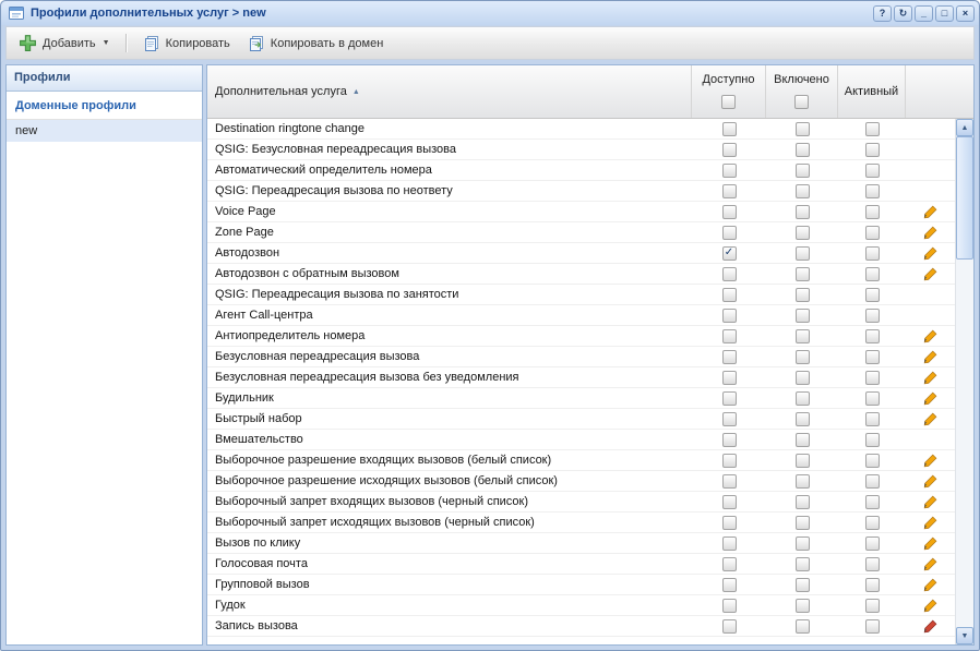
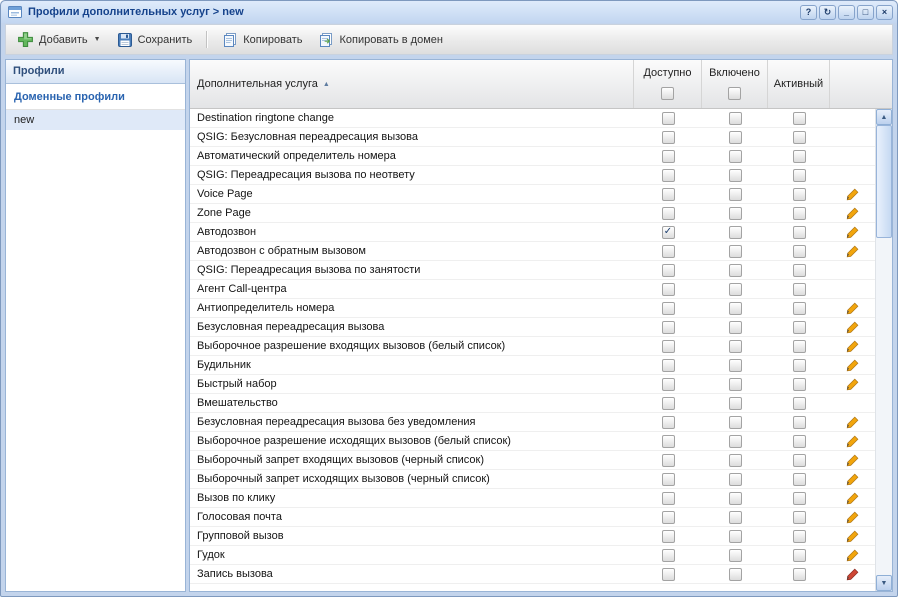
  Профили дополнительных услуг > new
  ?
  ↻
  _
  □
  ×
  Добавить
+ Сохранить
  Копировать
  Копировать в домен
  Профили
  Доменные профили
  new
  Дополнительная услуга
  Доступно
  Включено
  Активный
  Destination ringtone change
  QSIG: Безусловная переадресация вызова
  Автоматический определитель номера
  QSIG: Переадресация вызова по неответу
  Voice Page
  Zone Page
  Автодозвон
  Автодозвон с обратным вызовом
  QSIG: Переадресация вызова по занятости
  Агент Call-центра
  Антиопределитель номера
  Безусловная переадресация вызова
- Безусловная переадресация вызова без уведомления
+ Выборочное разрешение входящих вызовов (белый список)
  Будильник
  Быстрый набор
  Вмешательство
- Выборочное разрешение входящих вызовов (белый список)
+ Безусловная переадресация вызова без уведомления
  Выборочное разрешение исходящих вызовов (белый список)
  Выборочный запрет входящих вызовов (черный список)
  Выборочный запрет исходящих вызовов (черный список)
  Вызов по клику
  Голосовая почта
  Групповой вызов
  Гудок
  Запись вызова
